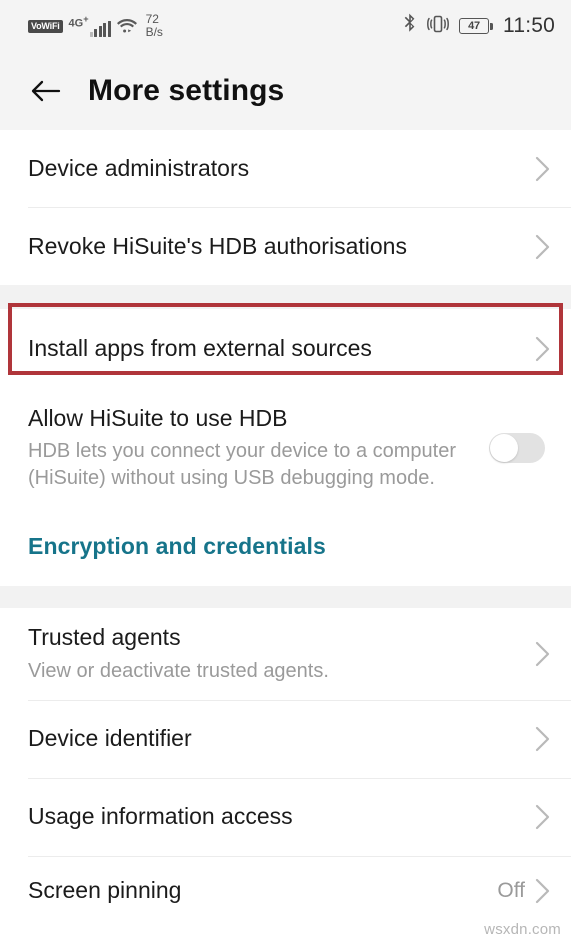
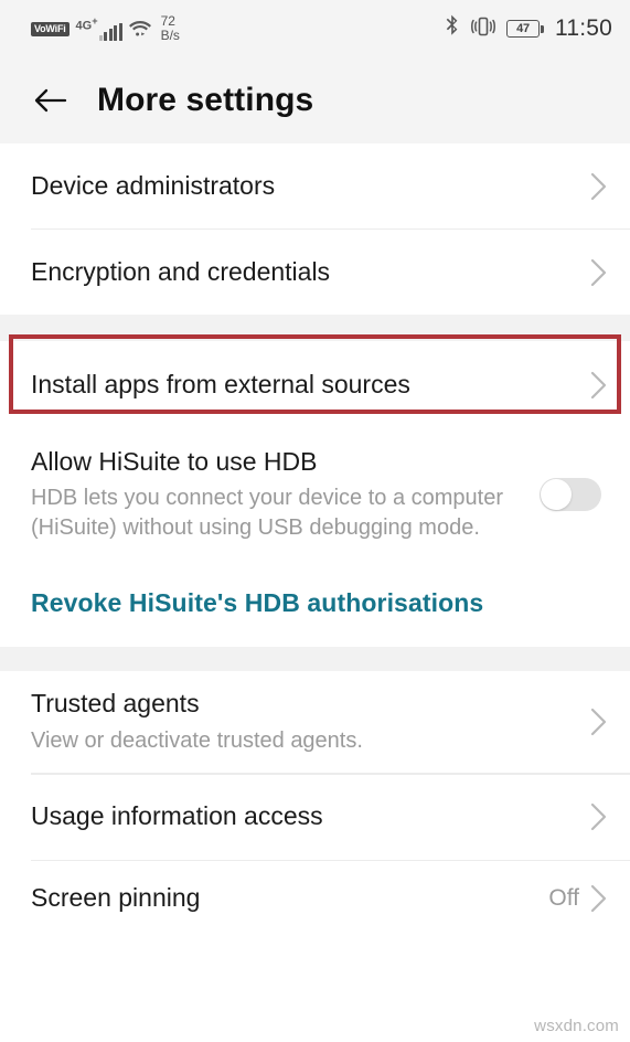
  VoWiFi
  4G+
  72
  B/s
  47
  11:50
  More settings
  Device administrators
- Revoke HiSuite's HDB authorisations
+ Encryption and credentials
  Install apps from external sources
  Allow HiSuite to use HDB
  HDB lets you connect your device to a computer (HiSuite) without using USB debugging mode.
- Encryption and credentials
+ Revoke HiSuite's HDB authorisations
  Trusted agents
  View or deactivate trusted agents.
- Device identifier
  Usage information access
  Screen pinning
  Off
  wsxdn.com
